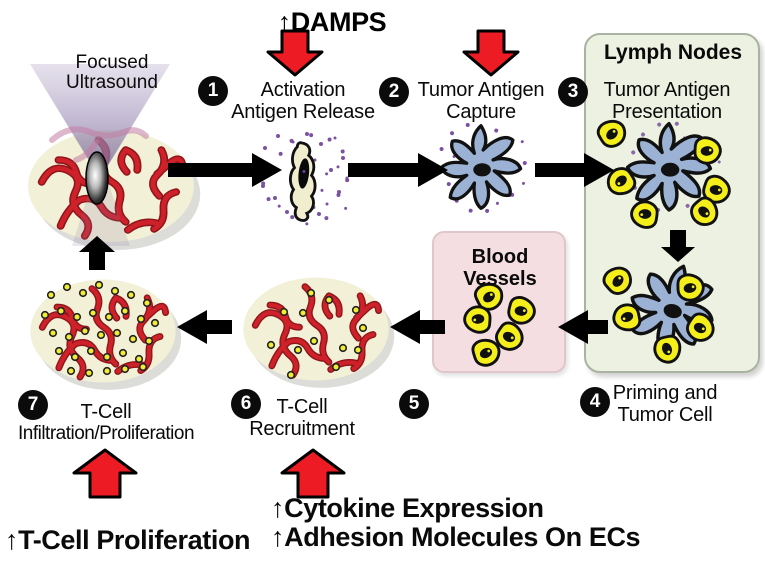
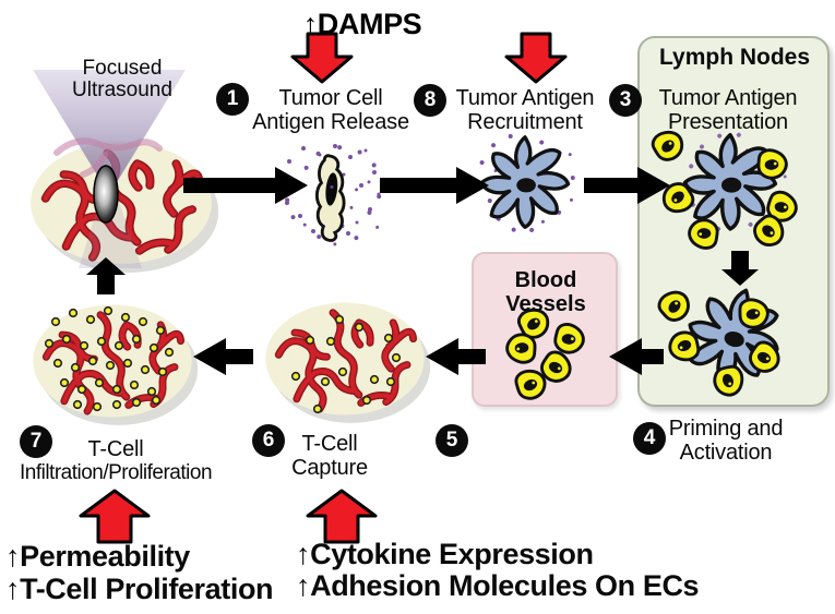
  ↑DAMPS
  Focused
  Ultrasound
  Lymph Nodes
  Blood
  Vessels
  1
- 2
+ 8
  3
  4
  5
  6
  7
- Activation
+ Tumor Cell
  Antigen Release
  Tumor Antigen
- Capture
+ Recruitment
  Tumor Antigen
  Presentation
  Priming and
- Tumor Cell
+ Activation
  T-Cell
- Recruitment
+ Capture
  T-Cell
  Infiltration/Proliferation
+ ↑Permeability
  ↑T-Cell Proliferation
  ↑Cytokine Expression
  ↑Adhesion Molecules On ECs
